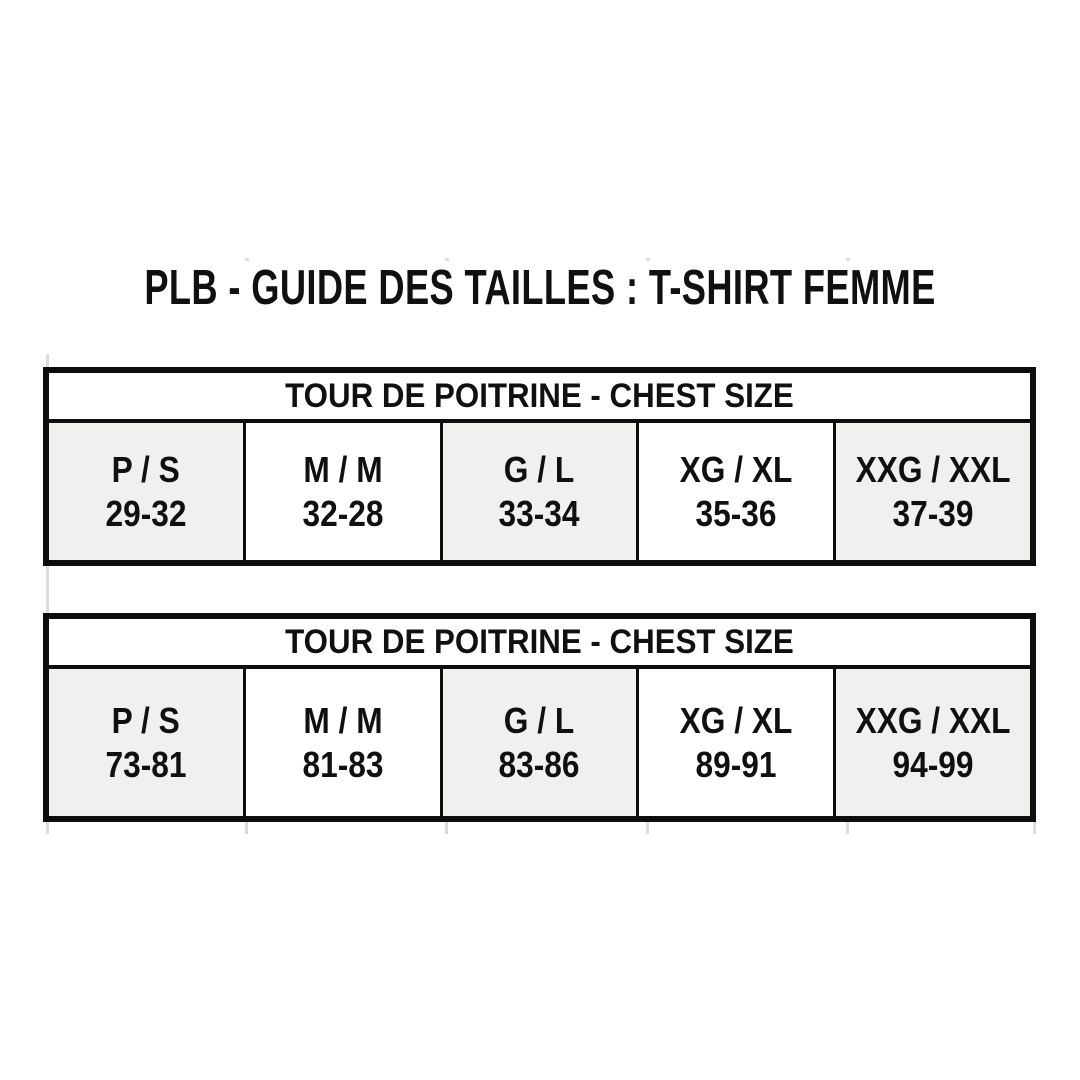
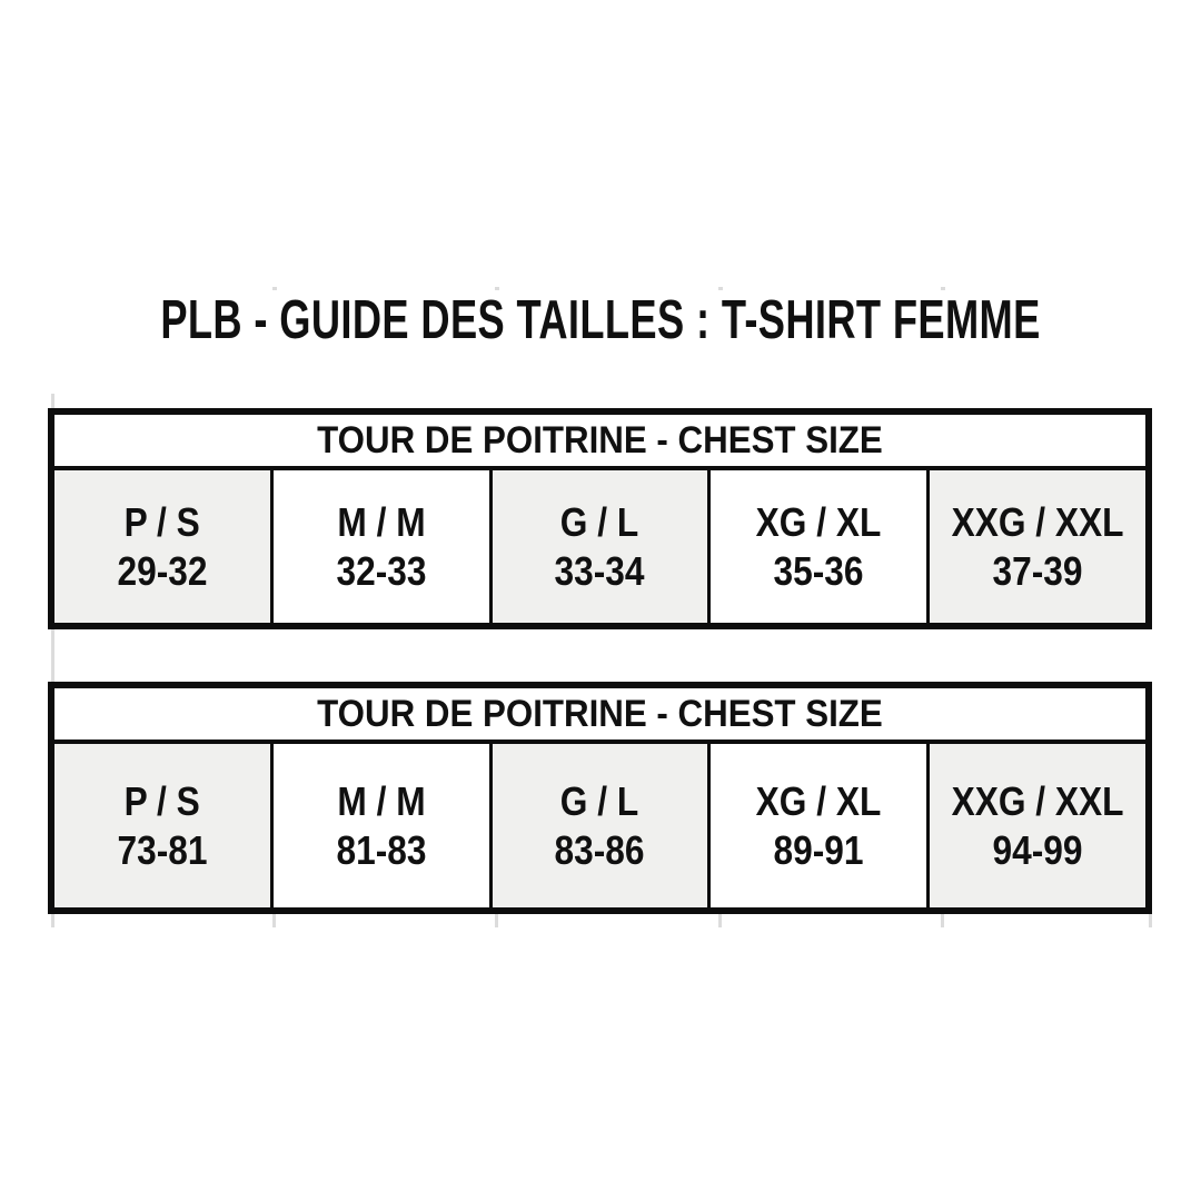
  PLB - GUIDE DES TAILLES : T-SHIRT FEMME
  TOUR DE POITRINE - CHEST SIZE
  P / S
  29-32
  M / M
- 32-28
+ 32-33
  G / L
  33-34
  XG / XL
  35-36
  XXG / XXL
  37-39
  TOUR DE POITRINE - CHEST SIZE
  P / S
  73-81
  M / M
  81-83
  G / L
  83-86
  XG / XL
  89-91
  XXG / XXL
  94-99
